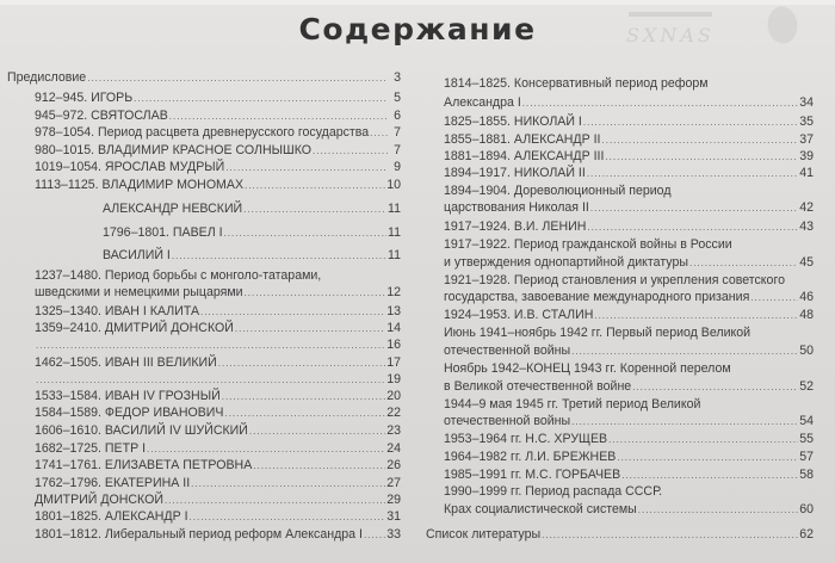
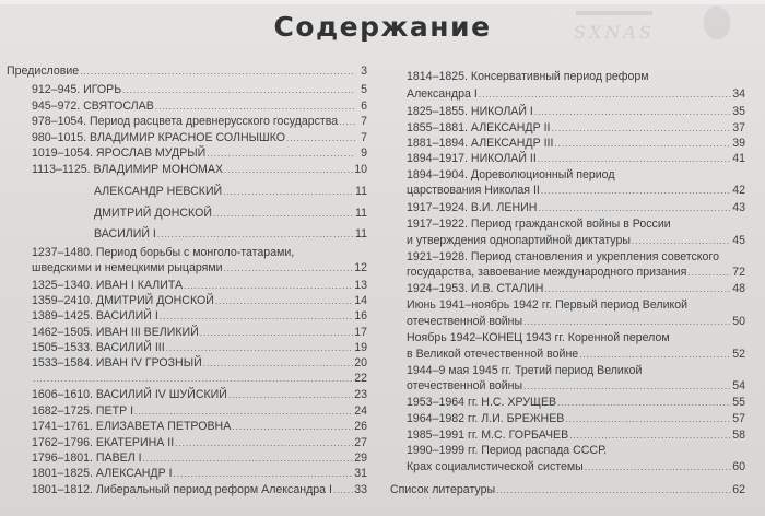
  Содержание
  Предисловие
  3
  912–945. ИГОРЬ
  5
  945–972. СВЯТОСЛАВ
  6
  978–1054. Период расцвета древнерусского государства
  7
  980–1015. ВЛАДИМИР КРАСНОЕ СОЛНЫШКО
  7
  1019–1054. ЯРОСЛАВ МУДРЫЙ
  9
  1113–1125. ВЛАДИМИР МОНОМАХ
  10
  АЛЕКСАНДР НЕВСКИЙ
  11
- 1796–1801. ПАВЕЛ I
+ ДМИТРИЙ ДОНСКОЙ
  11
  ВАСИЛИЙ I
  11
  1237–1480. Период борьбы с монголо-татарами,
  шведскими и немецкими рыцарями
  12
  1325–1340. ИВАН I КАЛИТА
  13
  1359–2410. ДМИТРИЙ ДОНСКОЙ
  14
+ 1389–1425. ВАСИЛИЙ I
  16
  1462–1505. ИВАН III ВЕЛИКИЙ
  17
+ 1505–1533. ВАСИЛИЙ III
  19
  1533–1584. ИВАН IV ГРОЗНЫЙ
  20
- 1584–1589. ФЕДОР ИВАНОВИЧ
  22
  1606–1610. ВАСИЛИЙ IV ШУЙСКИЙ
  23
  1682–1725. ПЕТР I
  24
  1741–1761. ЕЛИЗАВЕТА ПЕТРОВНА
  26
  1762–1796. ЕКАТЕРИНА II
  27
- ДМИТРИЙ ДОНСКОЙ
+ 1796–1801. ПАВЕЛ I
  29
  1801–1825. АЛЕКСАНДР I
  31
  1801–1812. Либеральный период реформ Александра I
  33
  1814–1825. Консервативный период реформ
  Александра I
  34
  1825–1855. НИКОЛАЙ I
  35
  1855–1881. АЛЕКСАНДР II
  37
  1881–1894. АЛЕКСАНДР III
  39
  1894–1917. НИКОЛАЙ II
  41
  1894–1904. Дореволюционный период
  царствования Николая II
  42
  1917–1924. В.И. ЛЕНИН
  43
  1917–1922. Период гражданской войны в России
  и утверждения однопартийной диктатуры
  45
  1921–1928. Период становления и укрепления советского
  государства, завоевание международного призания
- 46
+ 72
  1924–1953. И.В. СТАЛИН
  48
  Июнь 1941–ноябрь 1942 гг. Первый период Великой
  отечественной войны
  50
  Ноябрь 1942–КОНЕЦ 1943 гг. Коренной перелом
  в Великой отечественной войне
  52
  1944–9 мая 1945 гг. Третий период Великой
  отечественной войны
  54
  1953–1964 гг. Н.С. ХРУЩЕВ
  55
  1964–1982 гг. Л.И. БРЕЖНЕВ
  57
  1985–1991 гг. М.С. ГОРБАЧЕВ
  58
  1990–1999 гг. Период распада СССР.
  Крах социалистической системы
  60
  Список литературы
  62
